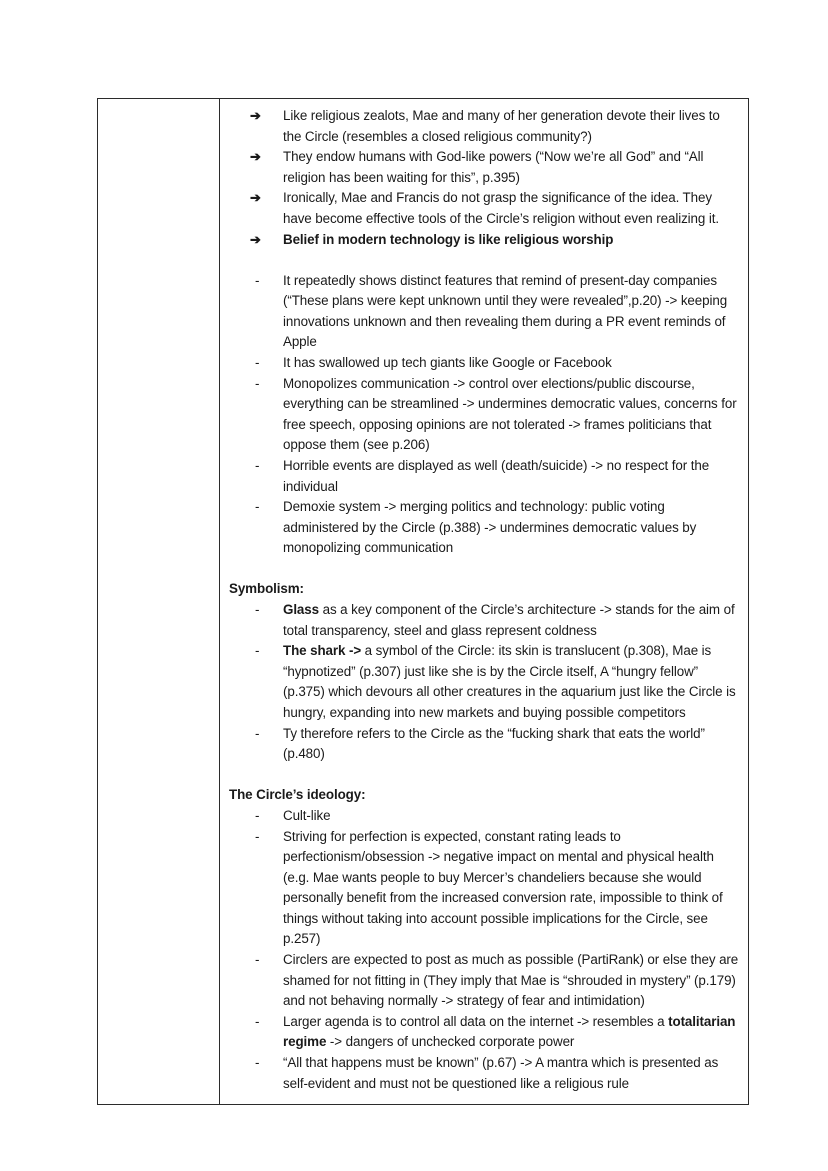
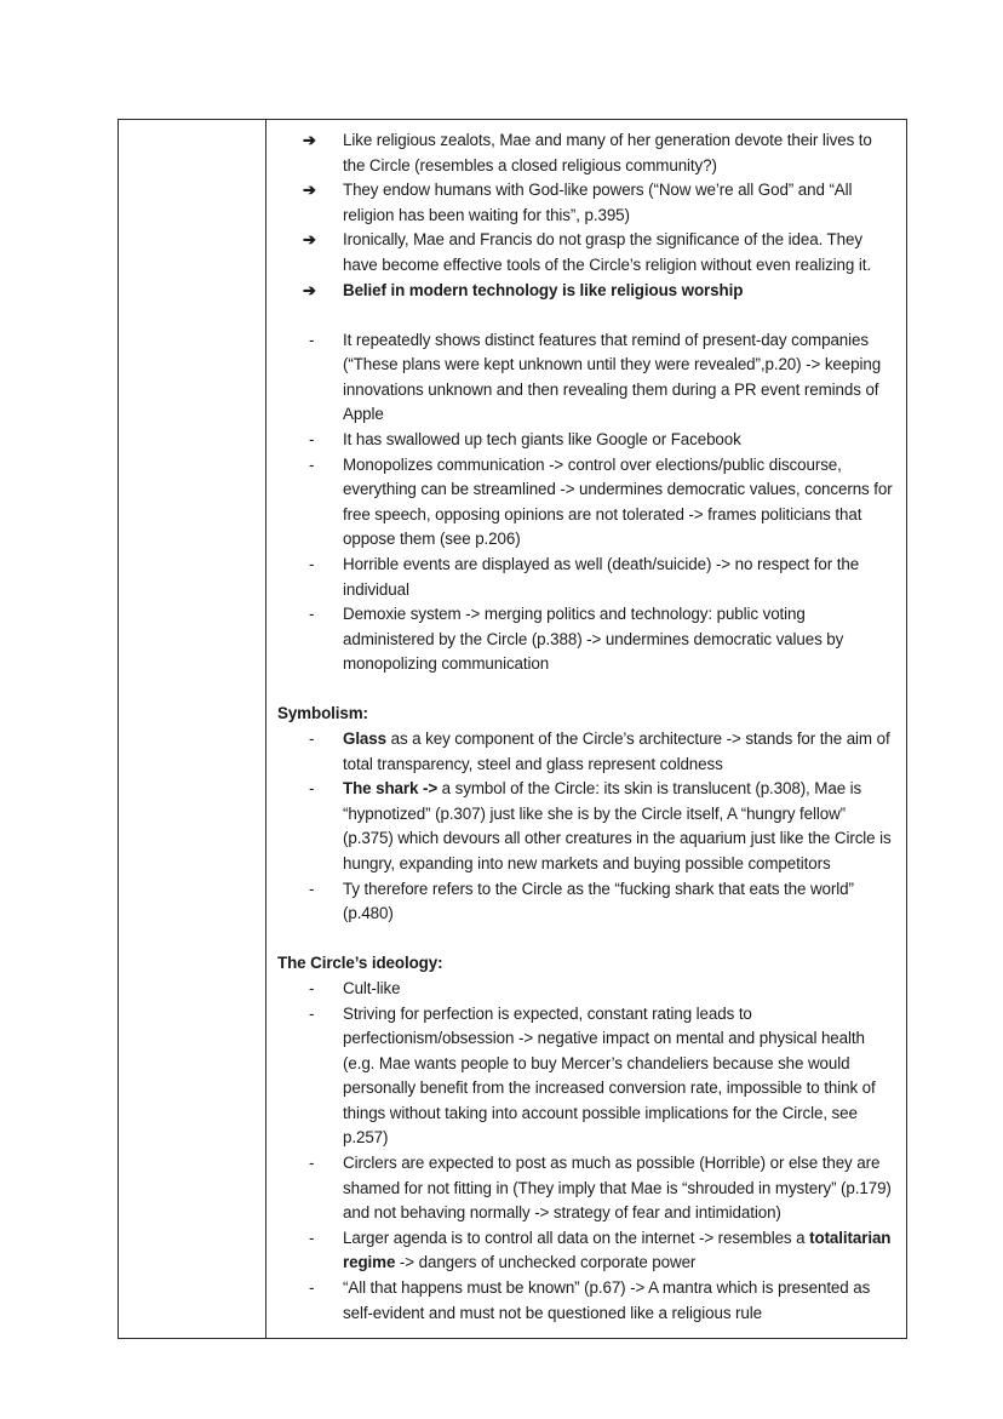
- 	➔ Like religious zealots, Mae and many of her generation devote their lives to the Circle (resembles a closed religious community?)➔ They endow humans with God-like powers (“Now we’re all God” and “All religion has been waiting for this”, p.395)➔ Ironically, Mae and Francis do not grasp the significance of the idea. They have become effective tools of the Circle’s religion without even realizing it.➔ Belief in modern technology is like religious worship- It repeatedly shows distinct features that remind of present-day companies (“These plans were kept unknown until they were revealed”,p.20) -> keeping innovations unknown and then revealing them during a PR event reminds of Apple- It has swallowed up tech giants like Google or Facebook- Monopolizes communication -> control over elections/public discourse, everything can be streamlined -> undermines democratic values, concerns for free speech, opposing opinions are not tolerated -> frames politicians that oppose them (see p.206)- Horrible events are displayed as well (death/suicide) -> no respect for the individual- Demoxie system -> merging politics and technology: public voting administered by the Circle (p.388) -> undermines democratic values by monopolizing communicationSymbolism:- Glass as a key component of the Circle’s architecture -> stands for the aim of total transparency, steel and glass represent coldness- The shark -> a symbol of the Circle: its skin is translucent (p.308), Mae is “hypnotized” (p.307) just like she is by the Circle itself, A “hungry fellow” (p.375) which devours all other creatures in the aquarium just like the Circle is hungry, expanding into new markets and buying possible competitors- Ty therefore refers to the Circle as the “fucking shark that eats the world” (p.480)The Circle’s ideology:- Cult-like- Striving for perfection is expected, constant rating leads to perfectionism/obsession -> negative impact on mental and physical health (e.g. Mae wants people to buy Mercer’s chandeliers because she would personally benefit from the increased conversion rate, impossible to think of things without taking into account possible implications for the Circle, see p.257)- Circlers are expected to post as much as possible (PartiRank) or else they are shamed for not fitting in (They imply that Mae is “shrouded in mystery” (p.179) and not behaving normally -> strategy of fear and intimidation)- Larger agenda is to control all data on the internet -> resembles a totalitarian regime -> dangers of unchecked corporate power- “All that happens must be known” (p.67) -> A mantra which is presented as self-evident and must not be questioned like a religious rule
+ 	➔ Like religious zealots, Mae and many of her generation devote their lives to the Circle (resembles a closed religious community?)➔ They endow humans with God-like powers (“Now we’re all God” and “All religion has been waiting for this”, p.395)➔ Ironically, Mae and Francis do not grasp the significance of the idea. They have become effective tools of the Circle’s religion without even realizing it.➔ Belief in modern technology is like religious worship- It repeatedly shows distinct features that remind of present-day companies (“These plans were kept unknown until they were revealed”,p.20) -> keeping innovations unknown and then revealing them during a PR event reminds of Apple- It has swallowed up tech giants like Google or Facebook- Monopolizes communication -> control over elections/public discourse, everything can be streamlined -> undermines democratic values, concerns for free speech, opposing opinions are not tolerated -> frames politicians that oppose them (see p.206)- Horrible events are displayed as well (death/suicide) -> no respect for the individual- Demoxie system -> merging politics and technology: public voting administered by the Circle (p.388) -> undermines democratic values by monopolizing communicationSymbolism:- Glass as a key component of the Circle’s architecture -> stands for the aim of total transparency, steel and glass represent coldness- The shark -> a symbol of the Circle: its skin is translucent (p.308), Mae is “hypnotized” (p.307) just like she is by the Circle itself, A “hungry fellow” (p.375) which devours all other creatures in the aquarium just like the Circle is hungry, expanding into new markets and buying possible competitors- Ty therefore refers to the Circle as the “fucking shark that eats the world” (p.480)The Circle’s ideology:- Cult-like- Striving for perfection is expected, constant rating leads to perfectionism/obsession -> negative impact on mental and physical health (e.g. Mae wants people to buy Mercer’s chandeliers because she would personally benefit from the increased conversion rate, impossible to think of things without taking into account possible implications for the Circle, see p.257)- Circlers are expected to post as much as possible (Horrible) or else they are shamed for not fitting in (They imply that Mae is “shrouded in mystery” (p.179) and not behaving normally -> strategy of fear and intimidation)- Larger agenda is to control all data on the internet -> resembles a totalitarian regime -> dangers of unchecked corporate power- “All that happens must be known” (p.67) -> A mantra which is presented as self-evident and must not be questioned like a religious rule
